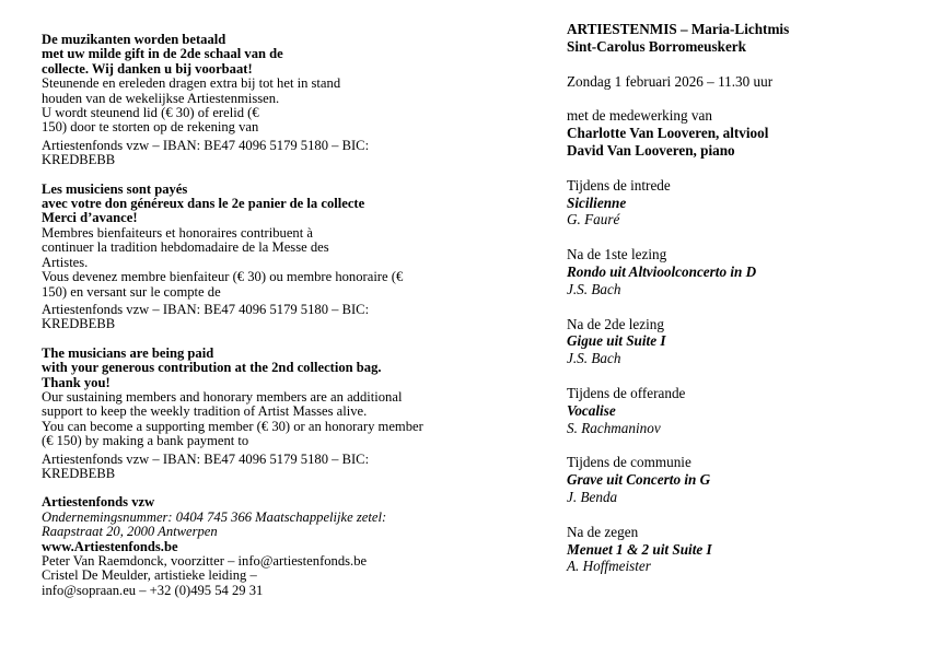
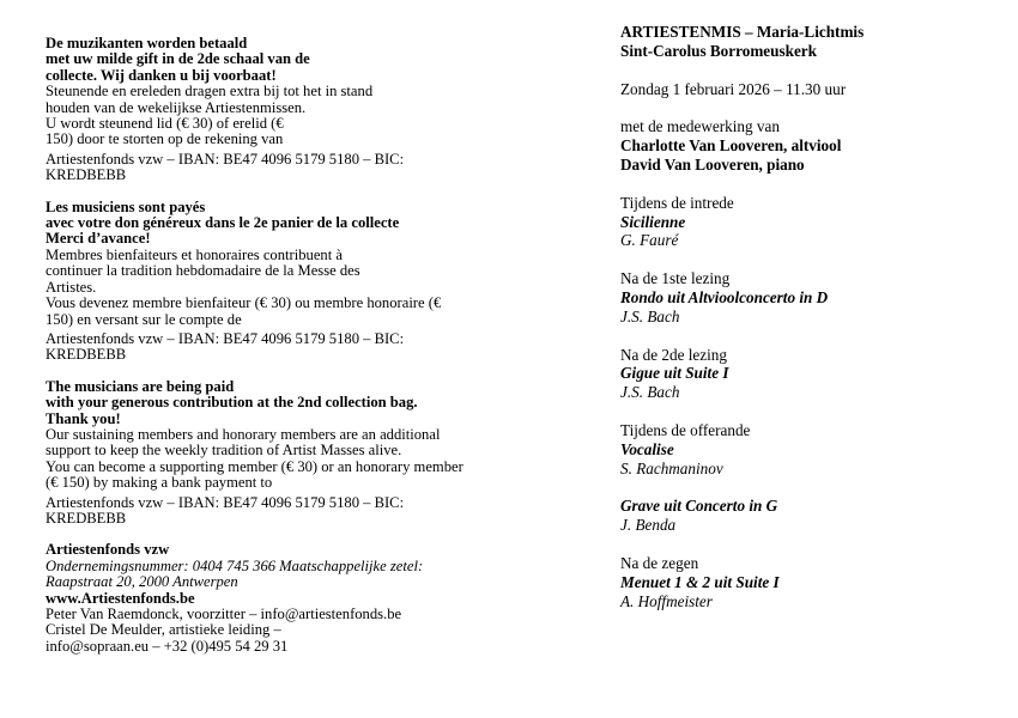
  De muzikanten worden betaald
  met uw milde gift in de 2de schaal van de
  collecte. Wij danken u bij voorbaat!
  Steunende en ereleden dragen extra bij tot het in stand
  houden van de wekelijkse Artiestenmissen.
  U wordt steunend lid (€ 30) of erelid (€
  150) door te storten op de rekening van
  Artiestenfonds vzw – IBAN: BE47 4096 5179 5180 – BIC:
  KREDBEBB
  Les musiciens sont payés
  avec votre don généreux dans le 2e panier de la collecte
  Merci d’avance!
  Membres bienfaiteurs et honoraires contribuent à
  continuer la tradition hebdomadaire de la Messe des
  Artistes.
  Vous devenez membre bienfaiteur (€ 30) ou membre honoraire (€
  150) en versant sur le compte de
  Artiestenfonds vzw – IBAN: BE47 4096 5179 5180 – BIC:
  KREDBEBB
  The musicians are being paid
  with your generous contribution at the 2nd collection bag.
  Thank you!
  Our sustaining members and honorary members are an additional
  support to keep the weekly tradition of Artist Masses alive.
  You can become a supporting member (€ 30) or an honorary member
  (€ 150) by making a bank payment to
  Artiestenfonds vzw – IBAN: BE47 4096 5179 5180 – BIC:
  KREDBEBB
  Artiestenfonds vzw
  Ondernemingsnummer: 0404 745 366 Maatschappelijke zetel:
  Raapstraat 20, 2000 Antwerpen
  www.Artiestenfonds.be
  Peter Van Raemdonck, voorzitter – info@artiestenfonds.be
  Cristel De Meulder, artistieke leiding –
  info@sopraan.eu – +32 (0)495 54 29 31
  ARTIESTENMIS – Maria-Lichtmis
  Sint-Carolus Borromeuskerk
  Zondag 1 februari 2026 – 11.30 uur
  met de medewerking van
  Charlotte Van Looveren, altviool
  David Van Looveren, piano
  Tijdens de intrede
  Sicilienne
  G. Fauré
  Na de 1ste lezing
  Rondo uit Altvioolconcerto in D
  J.S. Bach
  Na de 2de lezing
  Gigue uit Suite I
  J.S. Bach
  Tijdens de offerande
  Vocalise
  S. Rachmaninov
- Tijdens de communie
  Grave uit Concerto in G
  J. Benda
  Na de zegen
  Menuet 1 & 2 uit Suite I
  A. Hoffmeister
